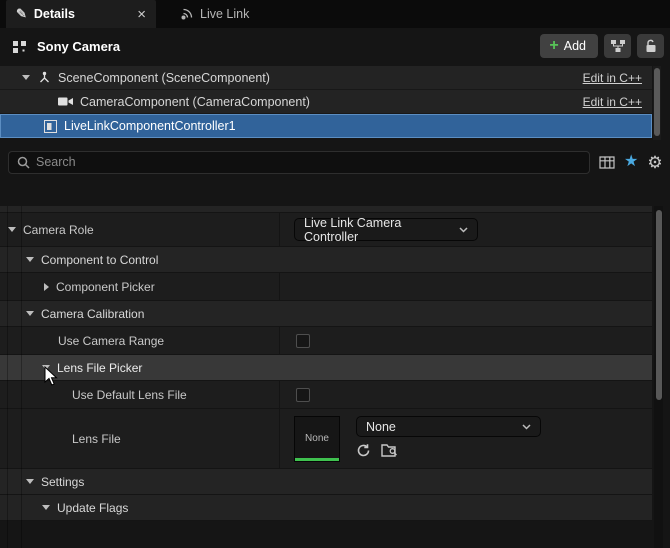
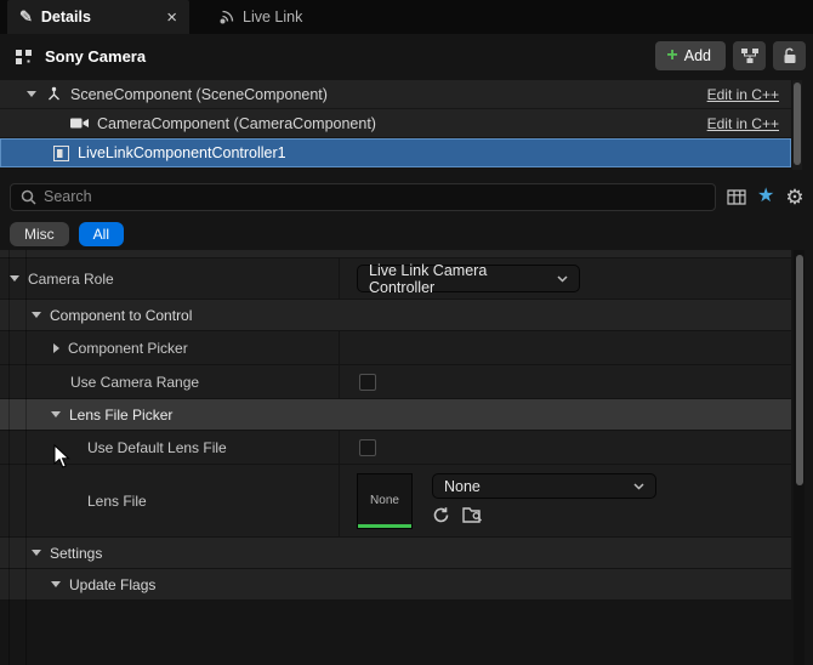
  ✎
  Details
  ×
  Live Link
  Sony Camera
  +
  Add
  SceneComponent (SceneComponent)
  Edit in C++
  CameraComponent (CameraComponent)
  Edit in C++
  LiveLinkComponentController1
  Search
  ★
  ⚙
+ Misc
+ All
  Camera Role
  Live Link Camera Controller
  Component to Control
  Component Picker
- Camera Calibration
  Use Camera Range
  Lens File Picker
  Use Default Lens File
  Lens File
  None
  None
  Settings
  Update Flags
